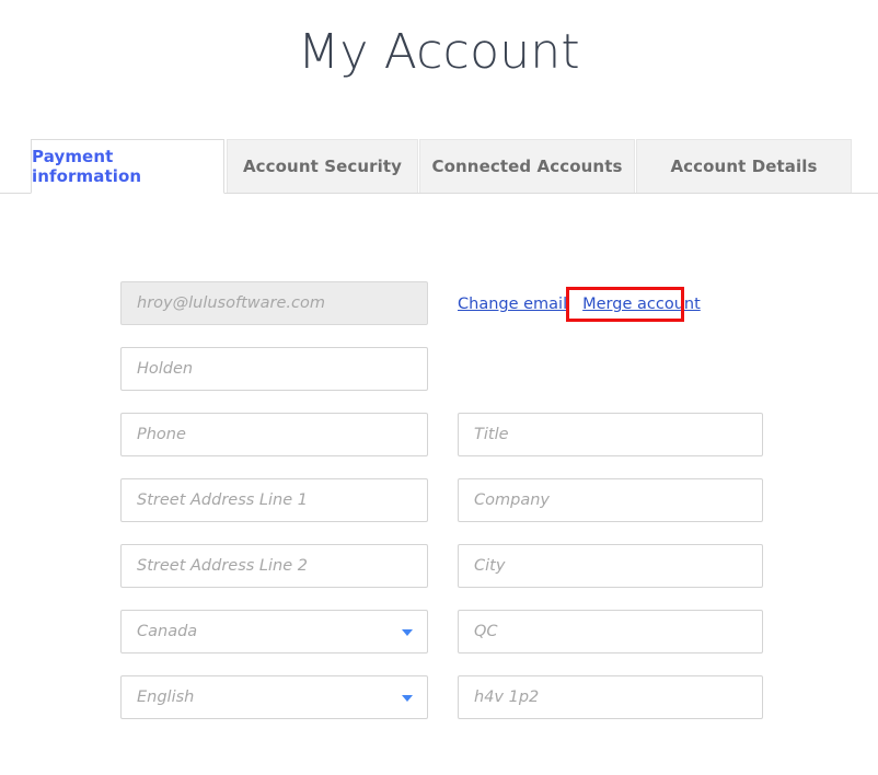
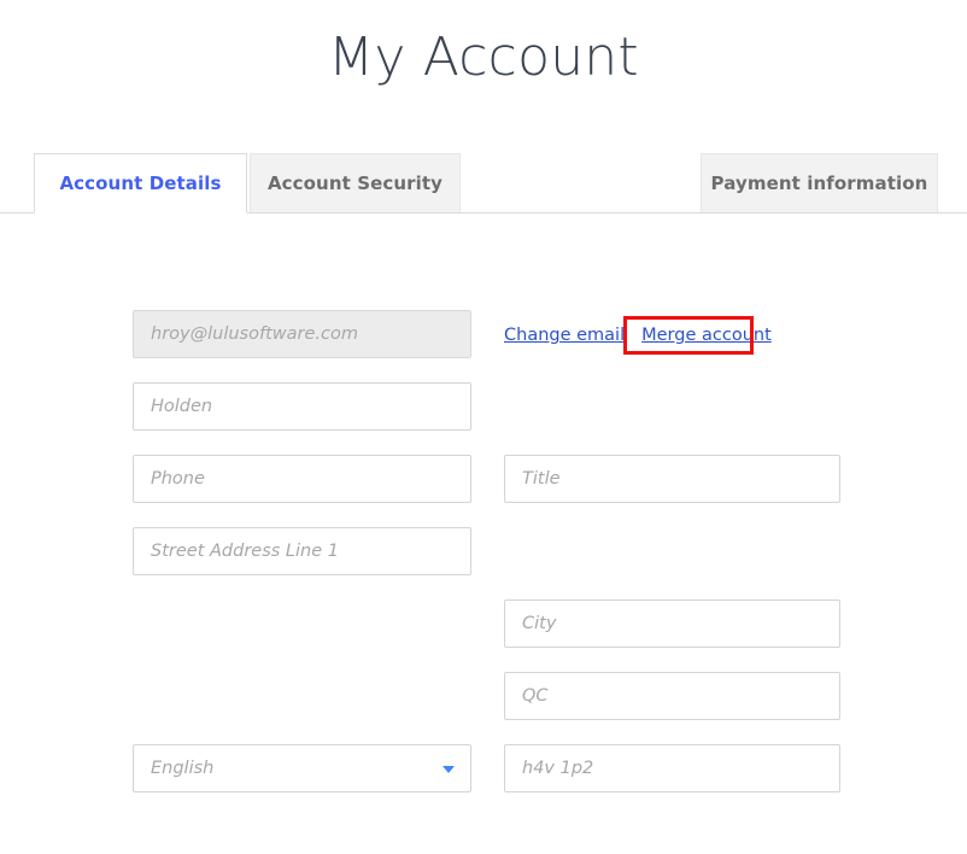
  My Account
- Payment information
+ Account Details
  Account Security
- Connected Accounts
- Account Details
+ Payment information
  hroy@lulusoftware.com
  Change email
  Merge account
  Holden
  Phone
  Street Address Line 1
- Street Address Line 2
- Canada
  English
  Title
- Company
  City
  QC
  h4v 1p2
